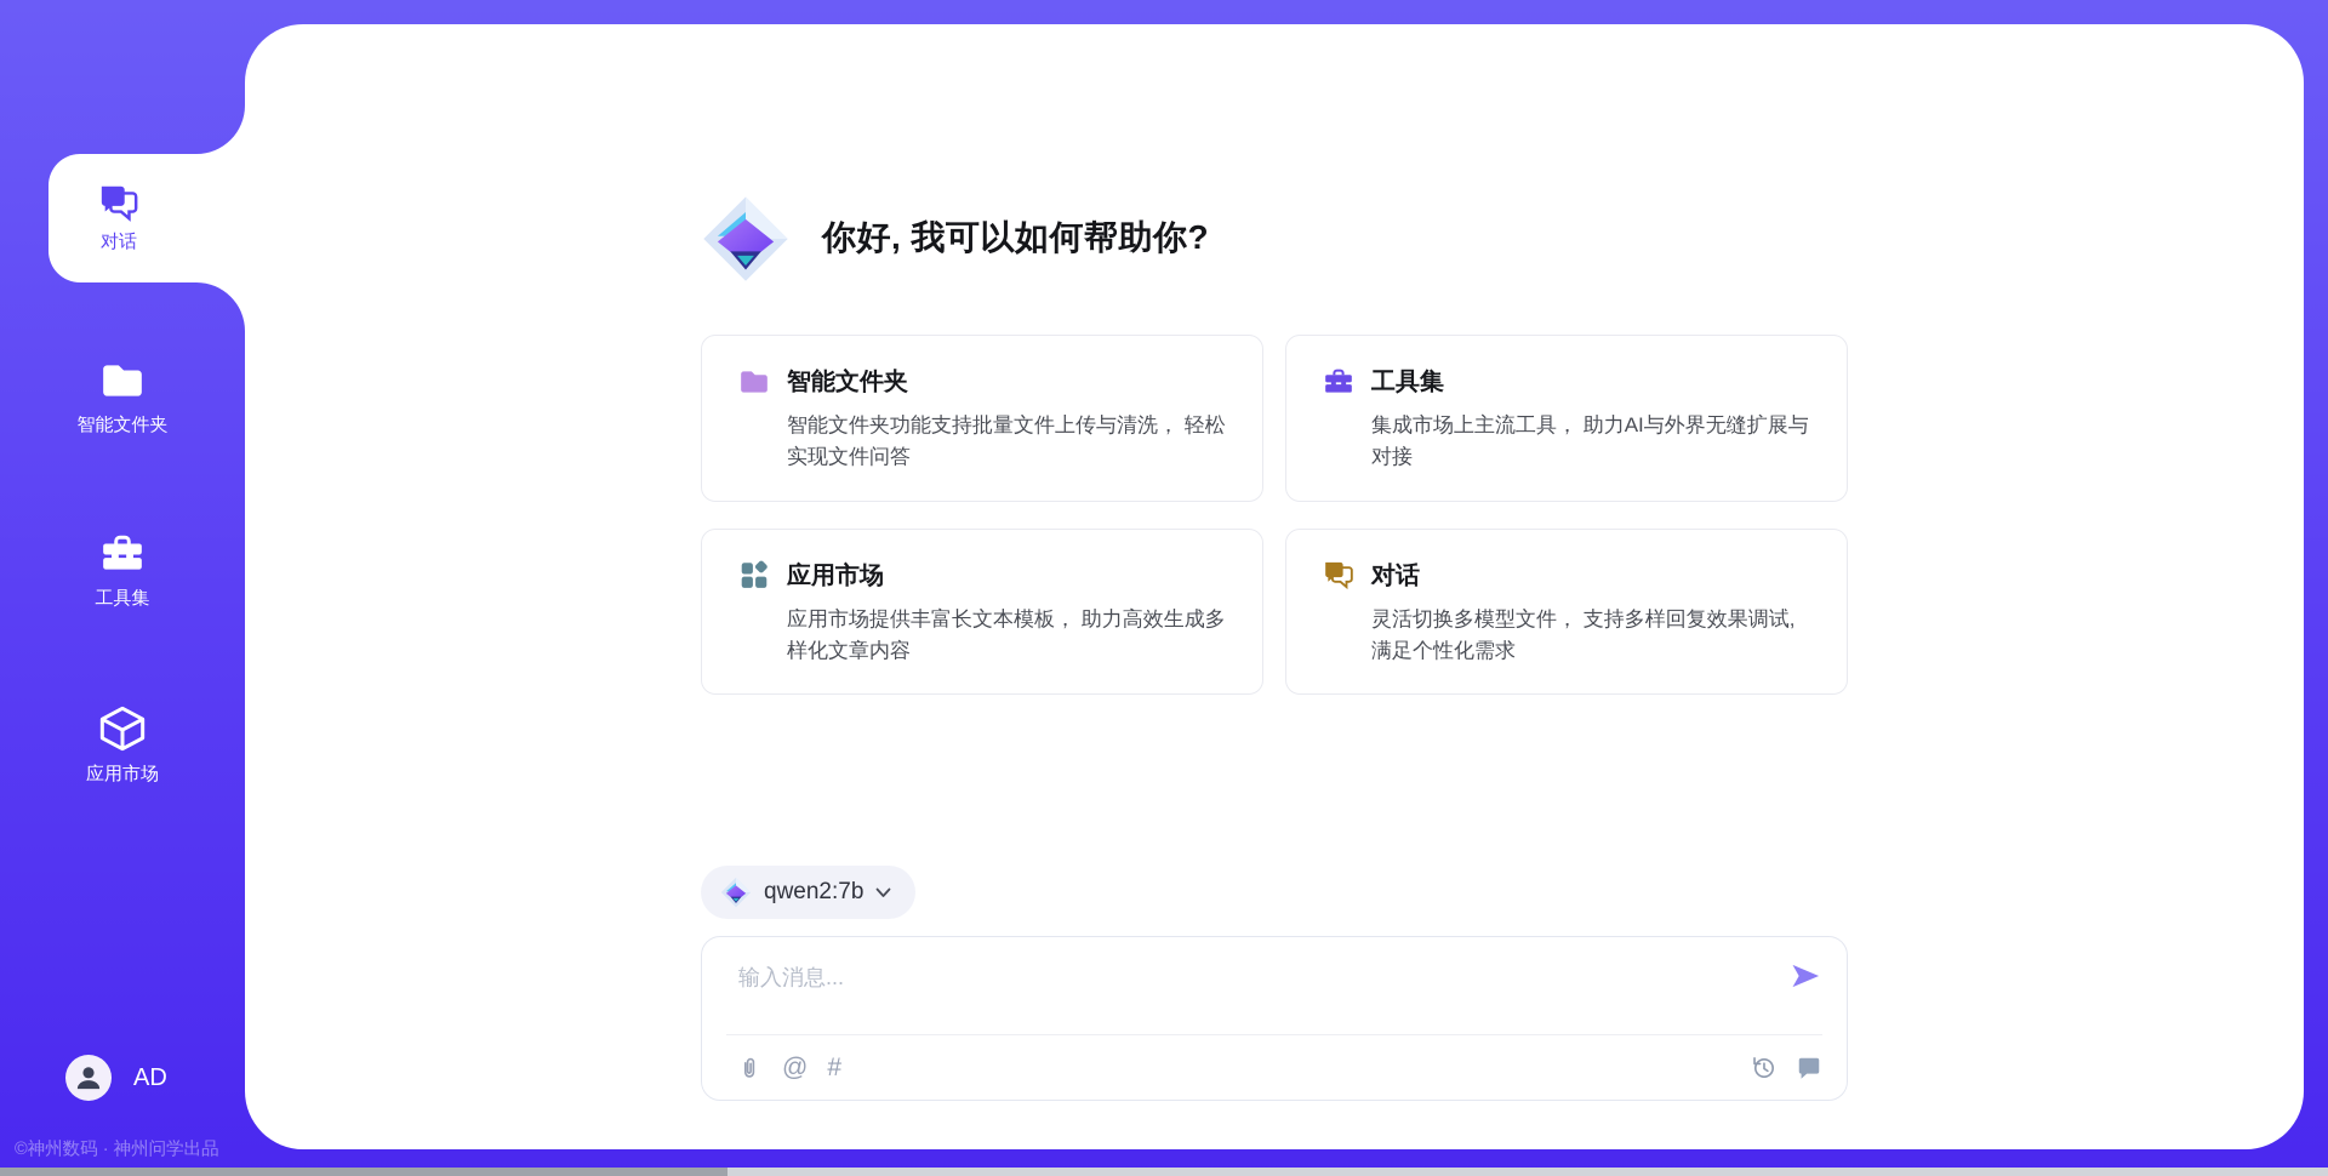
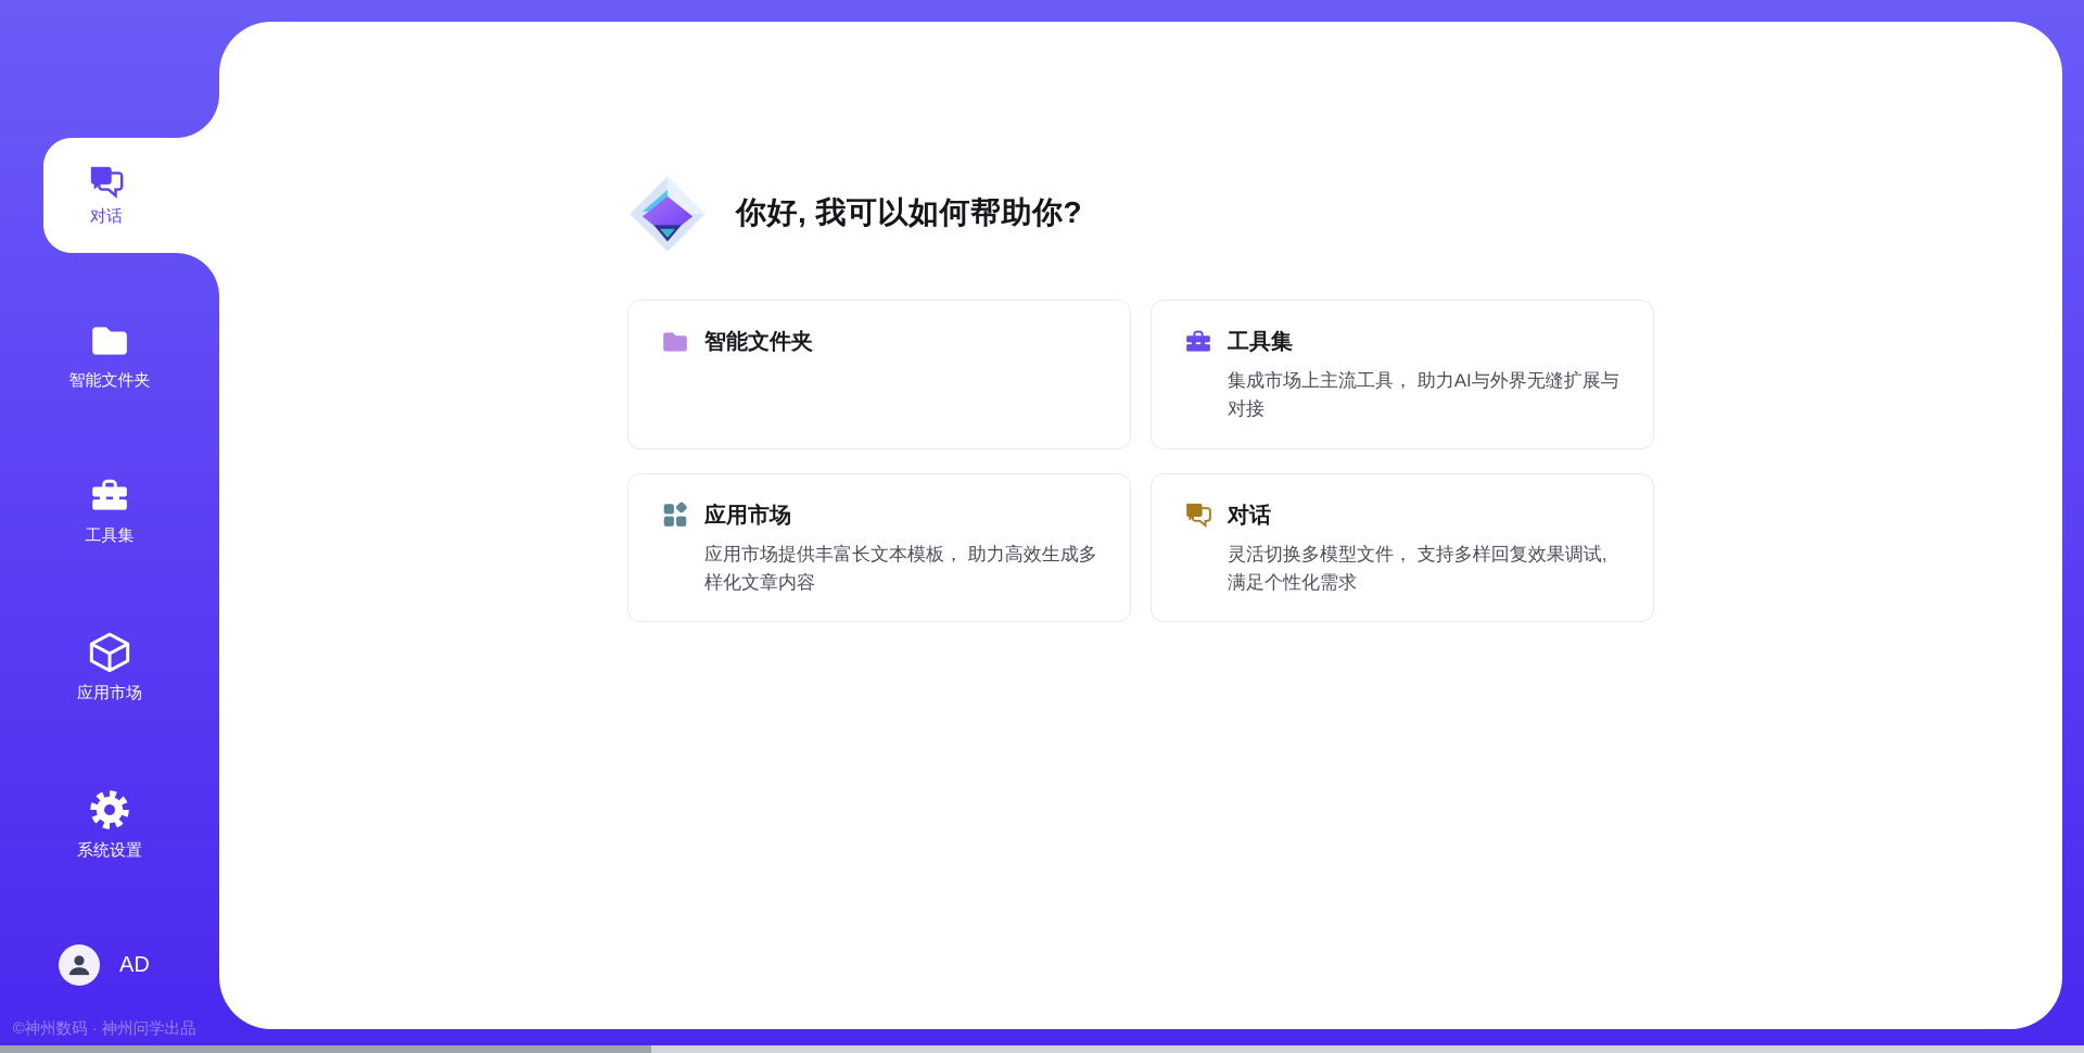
  对话
  智能文件夹
  工具集
  应用市场
+ 系统设置
  AD
  ©神州数码 · 神州问学出品
  你好, 我可以如何帮助你?
  智能文件夹
- 智能文件夹功能支持批量文件上传与清洗， 轻松实现文件问答
  工具集
  集成市场上主流工具， 助力AI与外界无缝扩展与对接
  应用市场
  应用市场提供丰富长文本模板， 助力高效生成多样化文章内容
  对话
  灵活切换多模型文件， 支持多样回复效果调试, 满足个性化需求
- qwen2:7b
- 输入消息...
- @
- #
